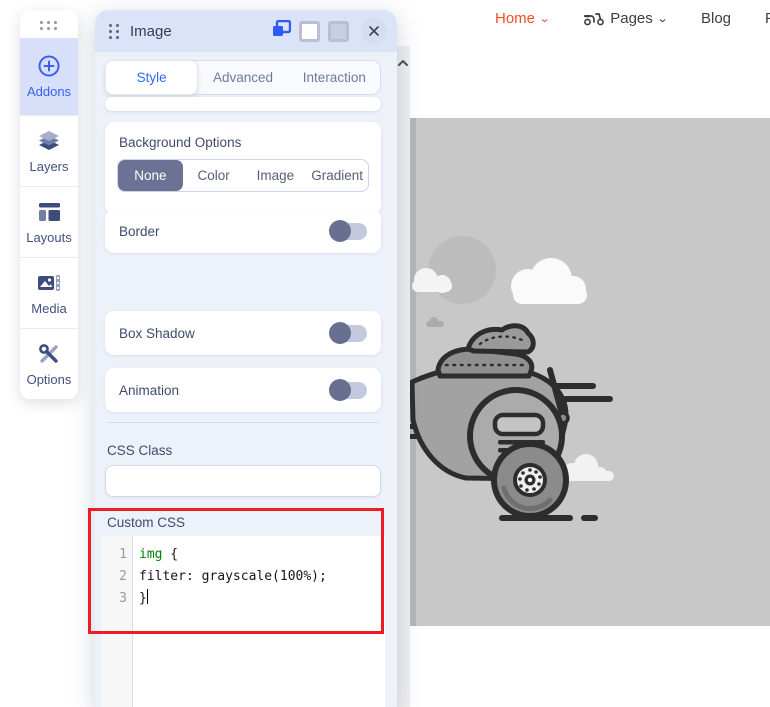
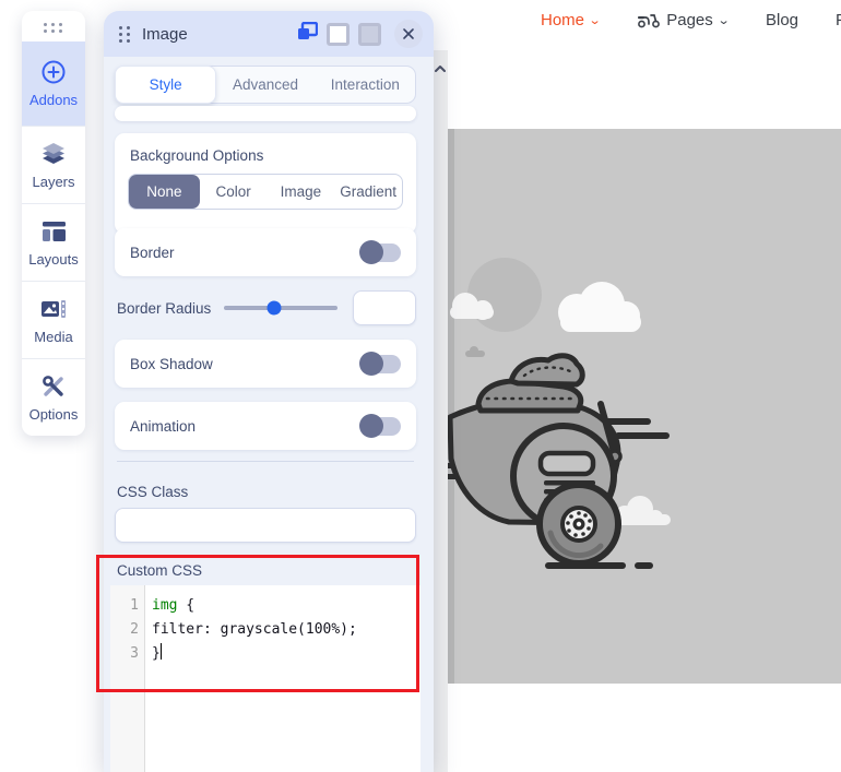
  Home
  ⌄
  Pages
  ⌄
  Blog
  Addons
  Layers
  Layouts
  Media
  Options
  Image
  Style
  Advanced
  Interaction
  Background Options
  None
  Color
  Image
  Gradient
  Border
+ Border Radius
  Box Shadow
  Animation
  CSS Class
  Custom CSS
  1
  2
  3
  img {
  filter: grayscale(100%);
  }
